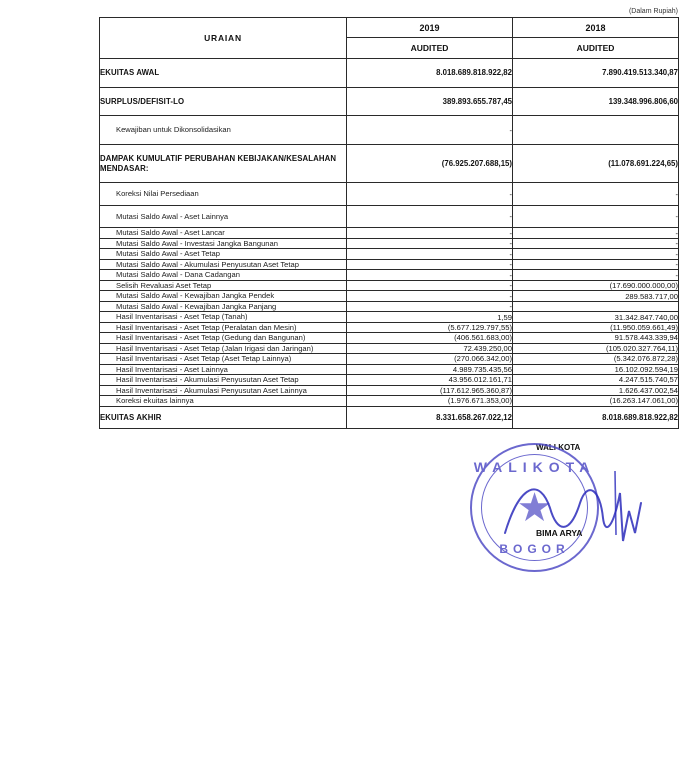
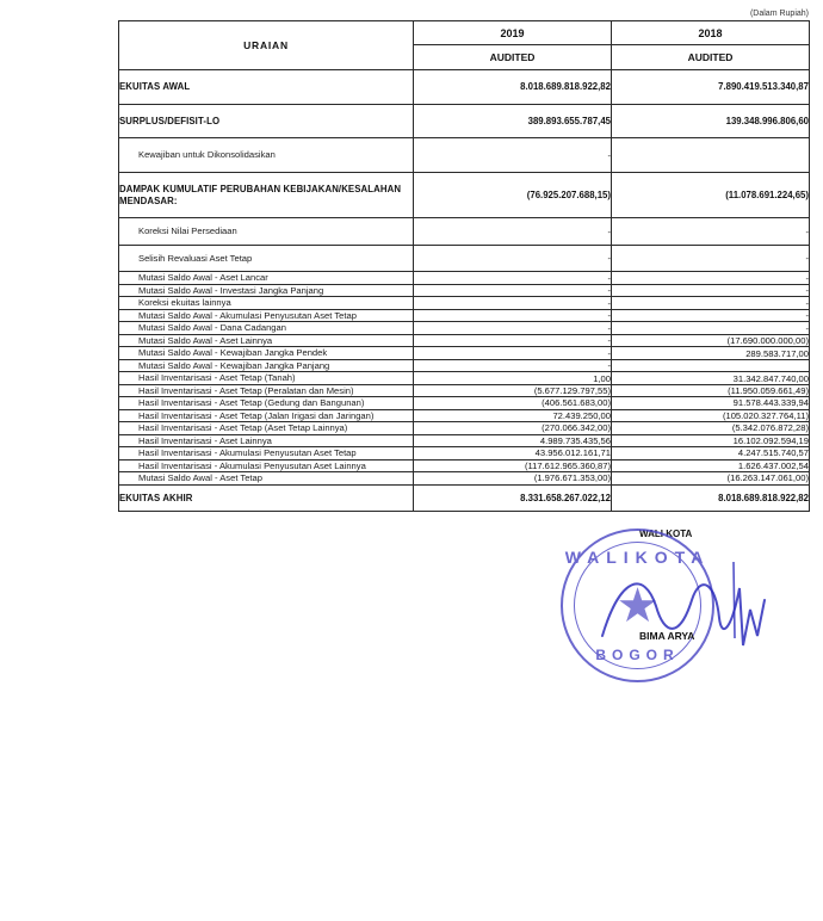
  URAIAN	2019	2018
  AUDITED	AUDITED
  EKUITAS AWAL	8.018.689.818.922,82	7.890.419.513.340,87
  SURPLUS/DEFISIT-LO	389.893.655.787,45	139.348.996.806,60
  Kewajiban untuk Dikonsolidasikan	-
  DAMPAK KUMULATIF PERUBAHAN KEBIJAKAN/KESALAHAN MENDASAR:	(76.925.207.688,15)	(11.078.691.224,65)
  Koreksi Nilai Persediaan	-	-
- Mutasi Saldo Awal - Aset Lainnya	-	-
+ Selisih Revaluasi Aset Tetap	-	-
  Mutasi Saldo Awal - Aset Lancar	-	-
- Mutasi Saldo Awal - Investasi Jangka Bangunan	-	-
+ Mutasi Saldo Awal - Investasi Jangka Panjang	-	-
- Mutasi Saldo Awal - Aset Tetap	-	-
+ Koreksi ekuitas lainnya	-	-
  Mutasi Saldo Awal - Akumulasi Penyusutan Aset Tetap	-	-
  Mutasi Saldo Awal - Dana Cadangan	-	-
- Selisih Revaluasi Aset Tetap	-	(17.690.000.000,00)
+ Mutasi Saldo Awal - Aset Lainnya	-	(17.690.000.000,00)
  Mutasi Saldo Awal - Kewajiban Jangka Pendek	-	289.583.717,00
  Mutasi Saldo Awal - Kewajiban Jangka Panjang	-
- Hasil Inventarisasi - Aset Tetap (Tanah)	1,59	31.342.847.740,00
+ Hasil Inventarisasi - Aset Tetap (Tanah)	1,00	31.342.847.740,00
  Hasil Inventarisasi - Aset Tetap (Peralatan dan Mesin)	(5.677.129.797,55)	(11.950.059.661,49)
  Hasil Inventarisasi - Aset Tetap (Gedung dan Bangunan)	(406.561.683,00)	91.578.443.339,94
  Hasil Inventarisasi - Aset Tetap (Jalan Irigasi dan Jaringan)	72.439.250,00	(105.020.327.764,11)
  Hasil Inventarisasi - Aset Tetap (Aset Tetap Lainnya)	(270.066.342,00)	(5.342.076.872,28)
  Hasil Inventarisasi - Aset Lainnya	4.989.735.435,56	16.102.092.594,19
  Hasil Inventarisasi - Akumulasi Penyusutan Aset Tetap	43.956.012.161,71	4.247.515.740,57
  Hasil Inventarisasi - Akumulasi Penyusutan Aset Lainnya	(117.612.965.360,87)	1.626.437.002,54
- Koreksi ekuitas lainnya	(1.976.671.353,00)	(16.263.147.061,00)
+ Mutasi Saldo Awal - Aset Tetap	(1.976.671.353,00)	(16.263.147.061,00)
  EKUITAS AKHIR	8.331.658.267.022,12	8.018.689.818.922,82
  WALI KOTA
  WALIKOTA
  ★
  BOGOR
  BIMA ARYA
